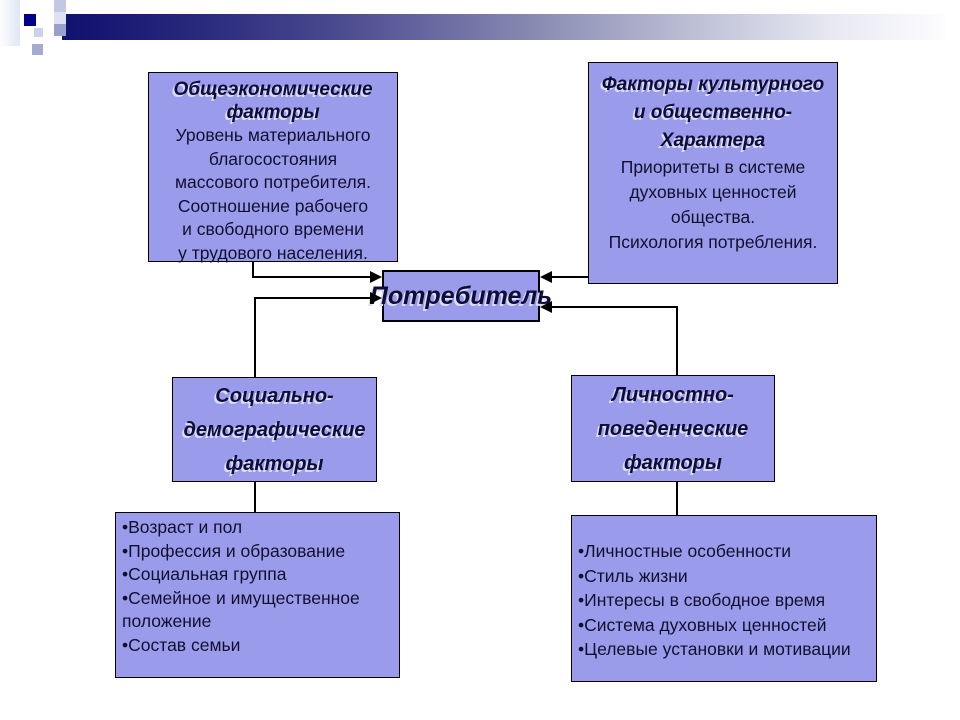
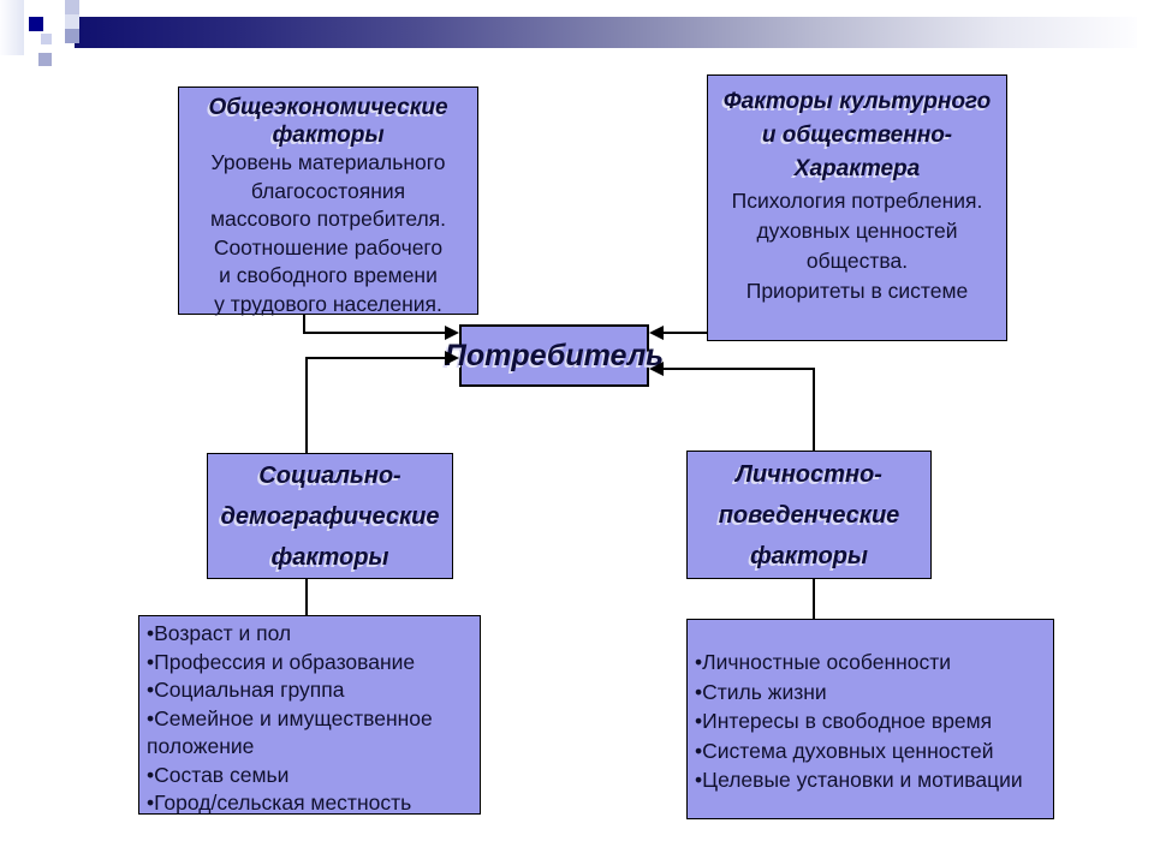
  Общеэкономические
  факторы
  Уровень материального
  благосостояния
  массового потребителя.
  Соотношение рабочего
  и свободного времени
  у трудового населения.
  Факторы культурного
  и общественно-
  Характера
- Приоритеты в системе
+ Психология потребления.
  духовных ценностей
  общества.
- Психология потребления.
+ Приоритеты в системе
  Потребитель
  Социально-
  демографические
  факторы
  Личностно-
  поведенческие
  факторы
  •Возраст и пол
  •Профессия и образование
  •Социальная группа
  •Семейное и имущественное положение
  •Состав семьи
+ •Город/сельская местность
  •Личностные особенности
  •Стиль жизни
  •Интересы в свободное время
  •Система духовных ценностей
  •Целевые установки и мотивации
